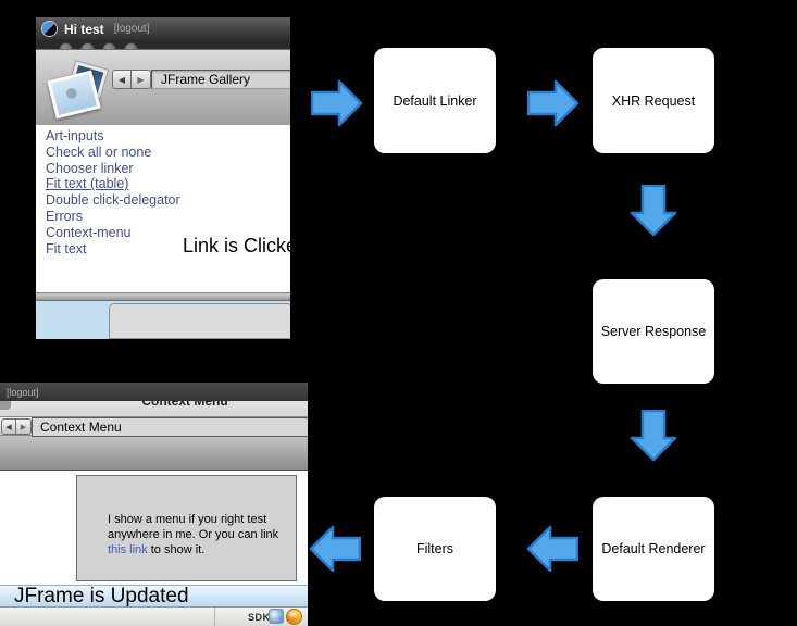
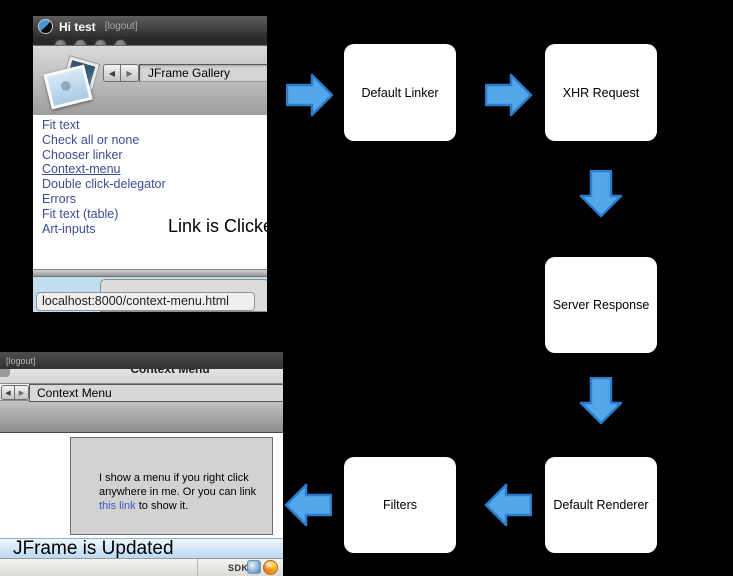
  Default Linker
  XHR Request
  Server Response
  Default Renderer
  Filters
  Hi test
  [logout]
  ◀
  ▶
  JFrame Gallery
- Art-inputs
+ Fit text
  Check all or none
  Chooser linker
- Fit text (table)
+ Context-menu
  Double click-delegator
  Errors
- Context-menu
+ Fit text (table)
- Fit text
+ Art-inputs
  Link is Click
+ localhost:8000/context-menu.html
  [logout]
  Context Menu
  Context Menu
- I show a menu if you right test
+ I show a menu if you right click
  anywhere in me. Or you can link
  this link to show it.
  JFrame is Updated
  SDK
